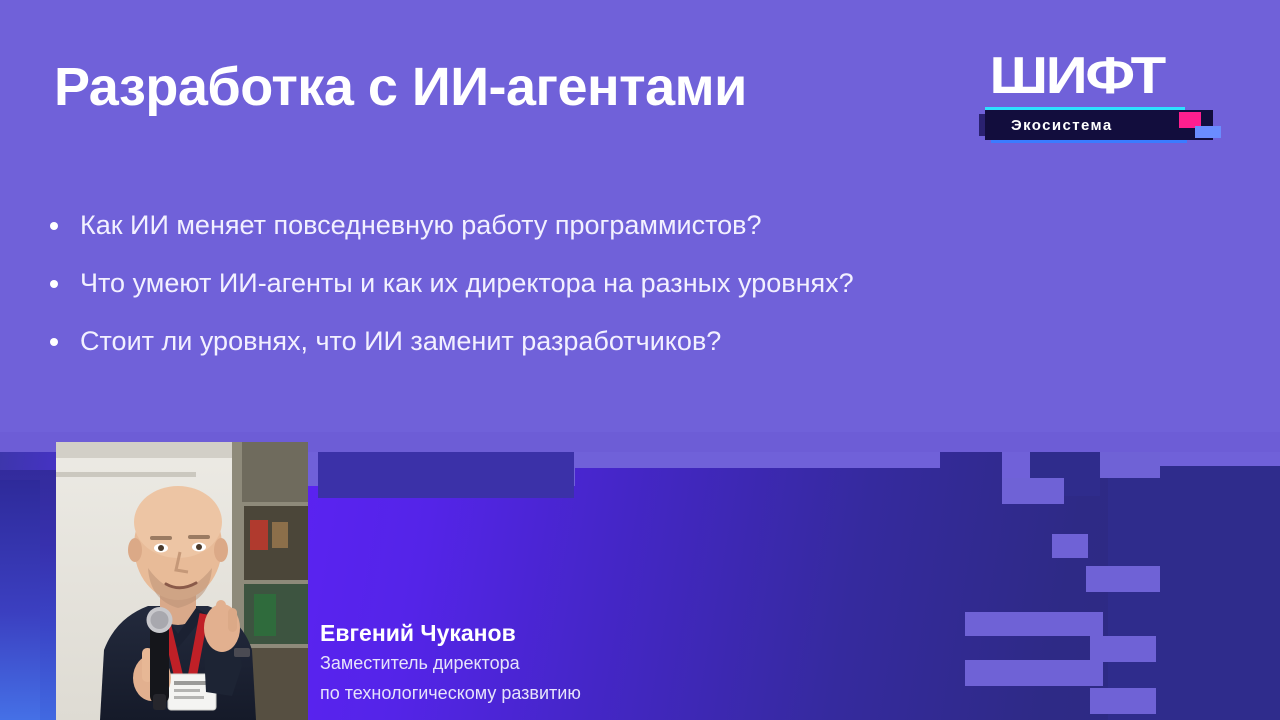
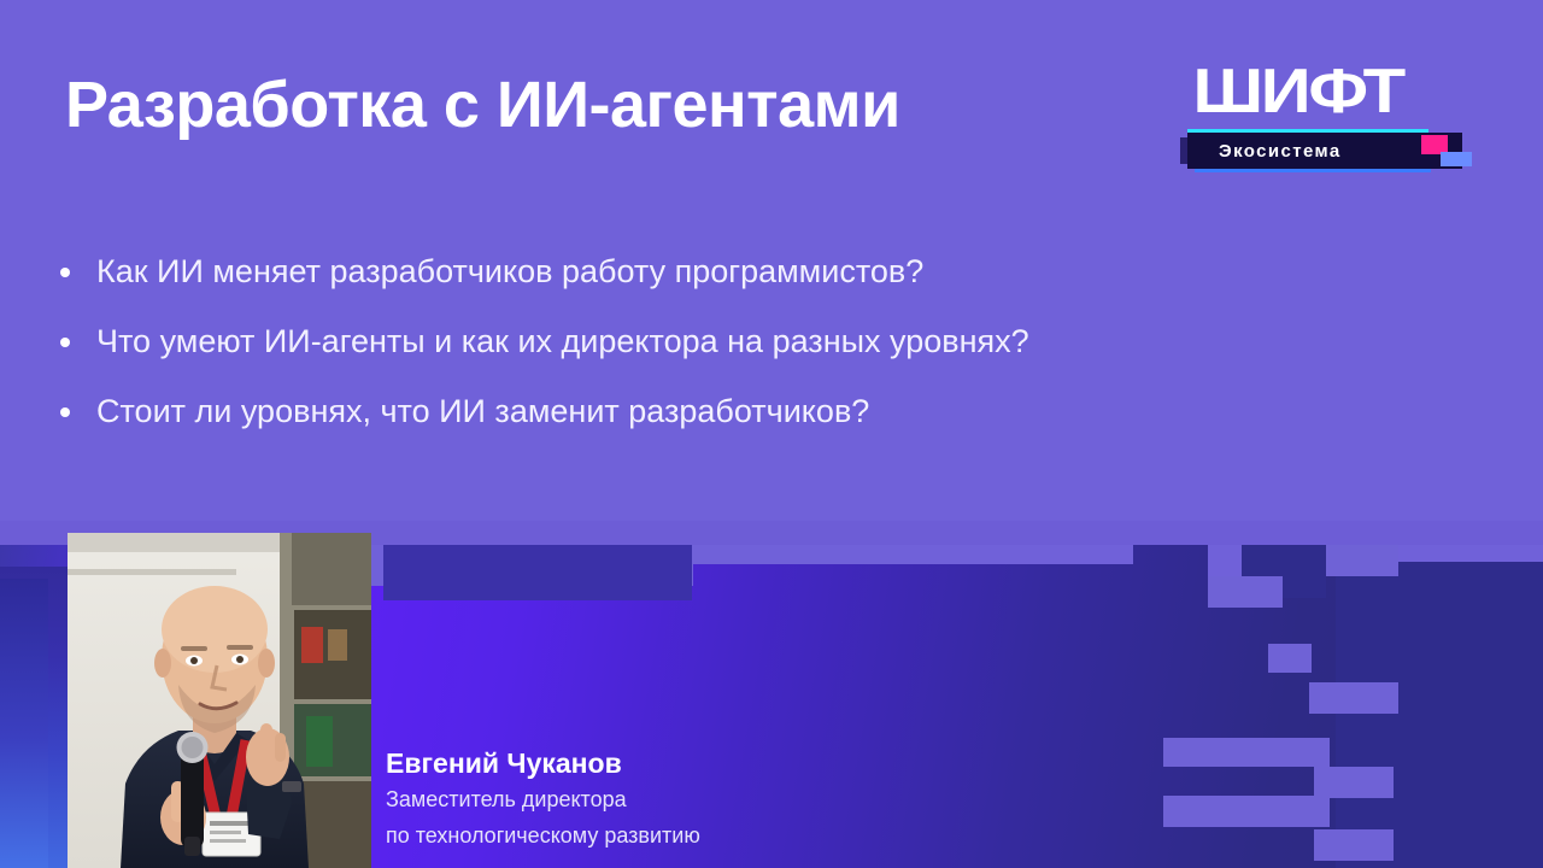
  Разработка с ИИ-агентами
  ШИФТ
  Экосистема
- Как ИИ меняет повседневную работу программистов?
+ Как ИИ меняет разработчиков работу программистов?
  Что умеют ИИ-агенты и как их директора на разных уровнях?
  Стоит ли уровнях, что ИИ заменит разработчиков?
  Евгений Чуканов
  Заместитель директора
  по технологическому развитию
